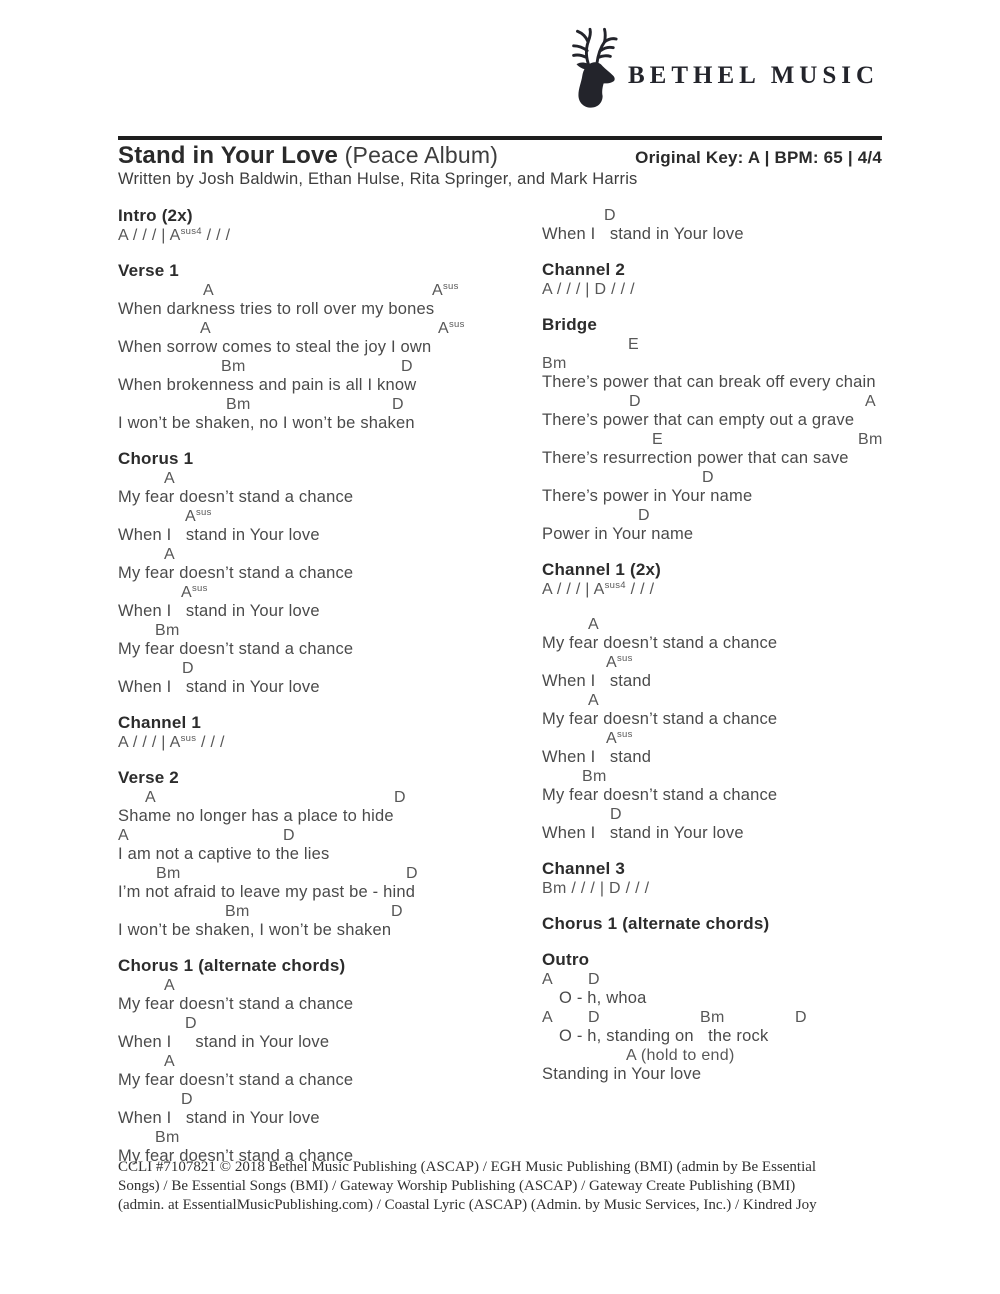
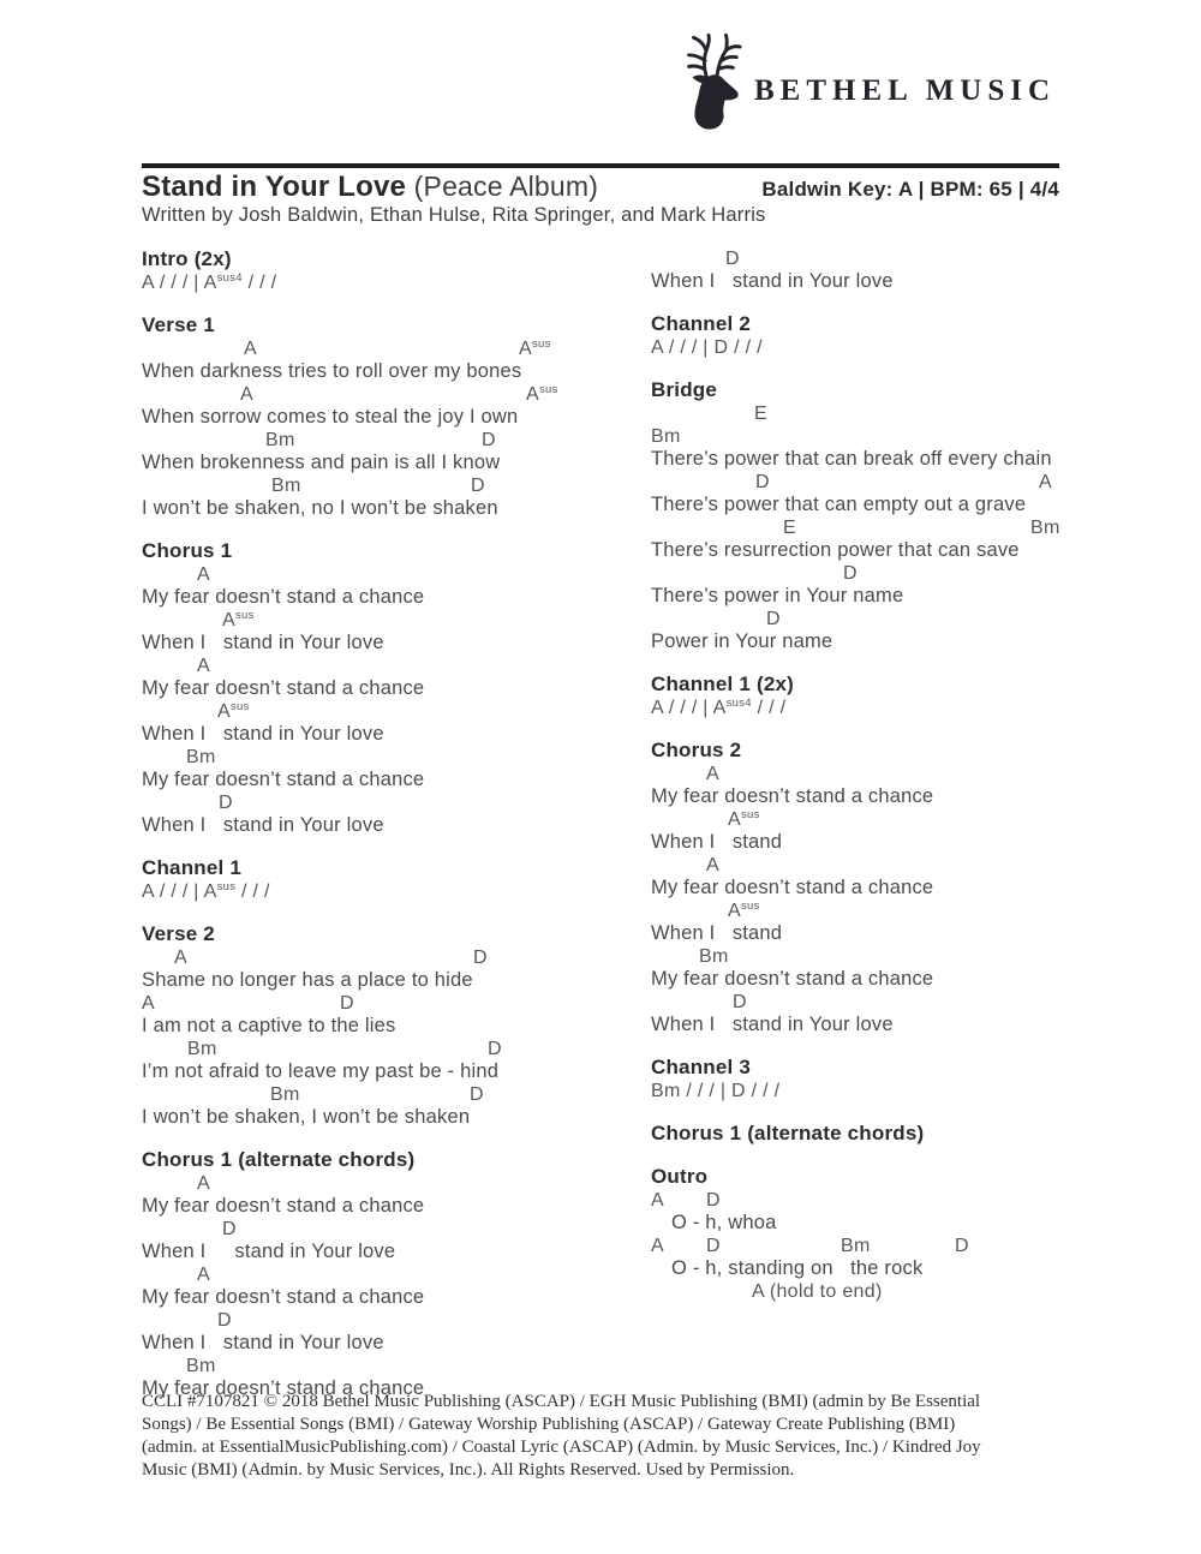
  BETHEL MUSIC
  Stand in Your Love (Peace Album)
- Original Key: A | BPM: 65 | 4/4
+ Baldwin Key: A | BPM: 65 | 4/4
  Written by Josh Baldwin, Ethan Hulse, Rita Springer, and Mark Harris
  Intro (2x)
  A / / / | Asus4 / / /
  Verse 1
  A
  Asus
  When darkness tries to roll over my bones
  A
  Asus
  When sorrow comes to steal the joy I own
  Bm
  D
  When brokenness and pain is all I know
  Bm
  D
  I won’t be shaken, no I won’t be shaken
  Chorus 1
  A
  My fear doesn’t stand a chance
  Asus
  When I stand in Your love
  A
  My fear doesn’t stand a chance
  Asus
  When I stand in Your love
  Bm
  My fear doesn’t stand a chance
  D
  When I stand in Your love
  Channel 1
  A / / / | Asus / / /
  Verse 2
  A
  D
  Shame no longer has a place to hide
  A
  D
  I am not a captive to the lies
  Bm
  D
  I’m not afraid to leave my past be - hind
  Bm
  D
  I won’t be shaken, I won’t be shaken
  Chorus 1 (alternate chords)
  A
  My fear doesn’t stand a chance
  D
  When I stand in Your love
  A
  My fear doesn’t stand a chance
  D
  When I stand in Your love
  Bm
  My fear doesn’t stand a chance
  D
  When I stand in Your love
  Channel 2
  A / / / | D / / /
  Bridge
  E
  Bm
  There’s power that can break off every chain
  D
  A
  There’s power that can empty out a grave
  E
  Bm
  There’s resurrection power that can save
  D
  There’s power in Your name
  D
  Power in Your name
  Channel 1 (2x)
  A / / / | Asus4 / / /
+ Chorus 2
  A
  My fear doesn’t stand a chance
  Asus
  When I stand
  A
  My fear doesn’t stand a chance
  Asus
  When I stand
  Bm
  My fear doesn’t stand a chance
  D
  When I stand in Your love
  Channel 3
  Bm / / / | D / / /
  Chorus 1 (alternate chords)
  Outro
  A
  D
  O - h, whoa
  A
  D
  Bm
  D
  O - h, standing on the rock
  A (hold to end)
- Standing in Your love
  CCLI #7107821 © 2018 Bethel Music Publishing (ASCAP) / EGH Music Publishing (BMI) (admin by Be Essential
  Songs) / Be Essential Songs (BMI) / Gateway Worship Publishing (ASCAP) / Gateway Create Publishing (BMI)
  (admin. at EssentialMusicPublishing.com) / Coastal Lyric (ASCAP) (Admin. by Music Services, Inc.) / Kindred Joy
+ Music (BMI) (Admin. by Music Services, Inc.). All Rights Reserved. Used by Permission.
